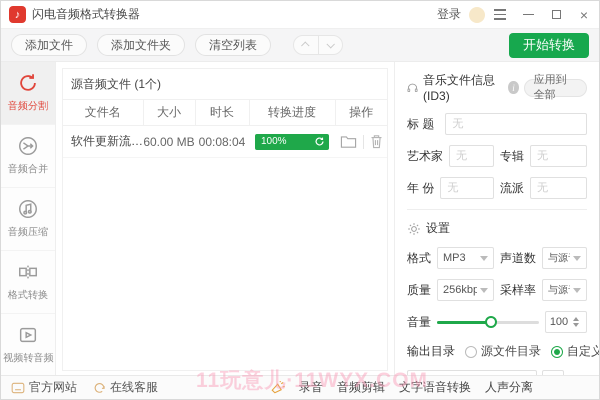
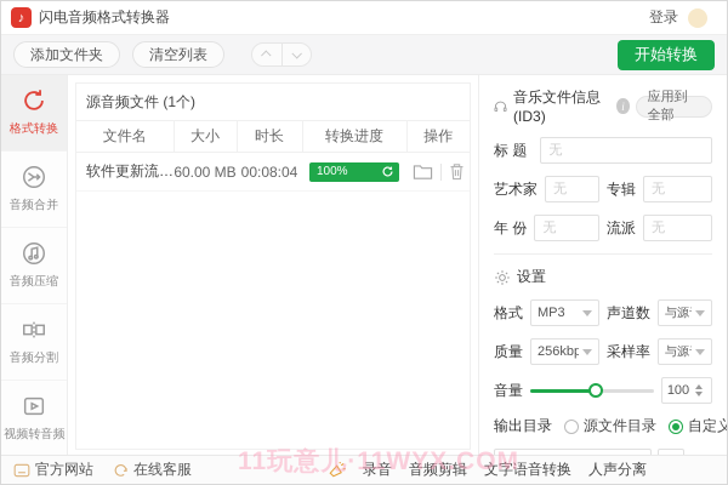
  ♪
  闪电音频格式转换器
  登录
- ×
- 添加文件
  添加文件夹
  清空列表
  开始转换
- 音频分割
+ 格式转换
  音频合并
  音频压缩
- 格式转换
+ 音频分割
  视频转音频
  源音频文件 (1个)
  文件名	大小	时长	转换进度	操作
  软件更新流程	60.00 MB	00:08:04	100%
  音乐文件信息 (ID3)
  i
  应用到全部
  标 题
  无
  艺术家
  无
  专辑
  无
  年 份
  无
  流派
  无
  设置
  格式
  MP3
  声道数
  质量
  256kbp
  采样率
  音量
  100
  输出目录
  源文件目录
  官方网站
  在线客服
  录音
  音频剪辑
  文字语音转换
  人声分离
  11玩意儿·11WYX.COM
